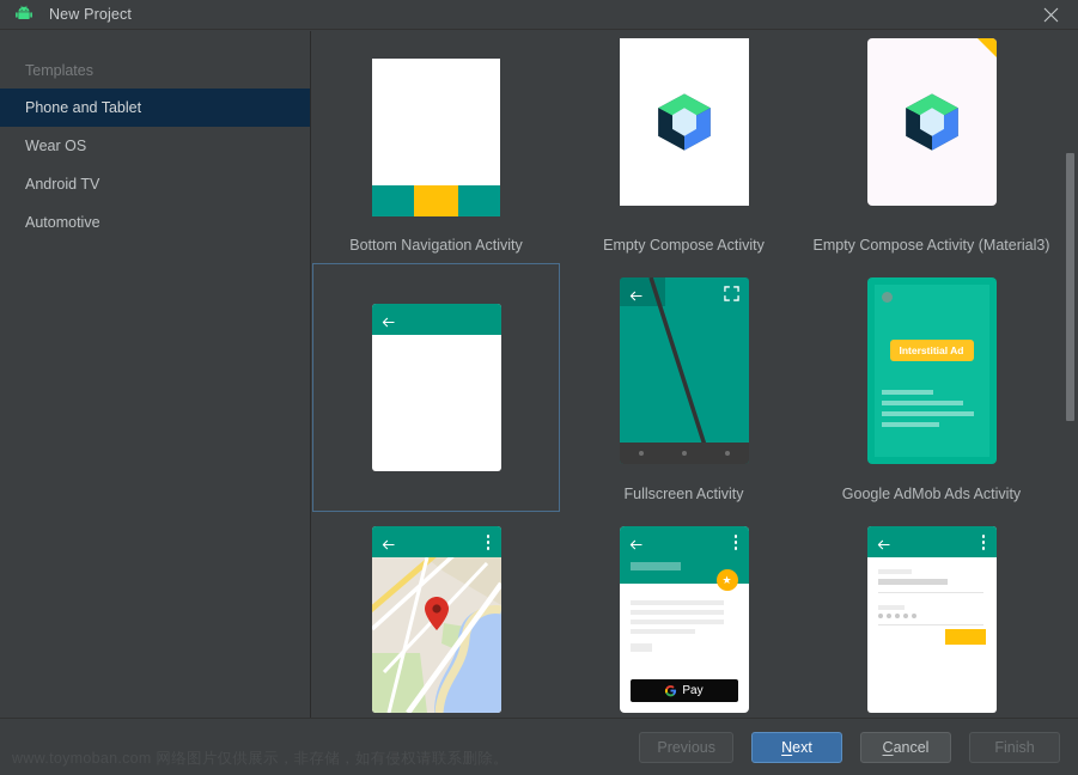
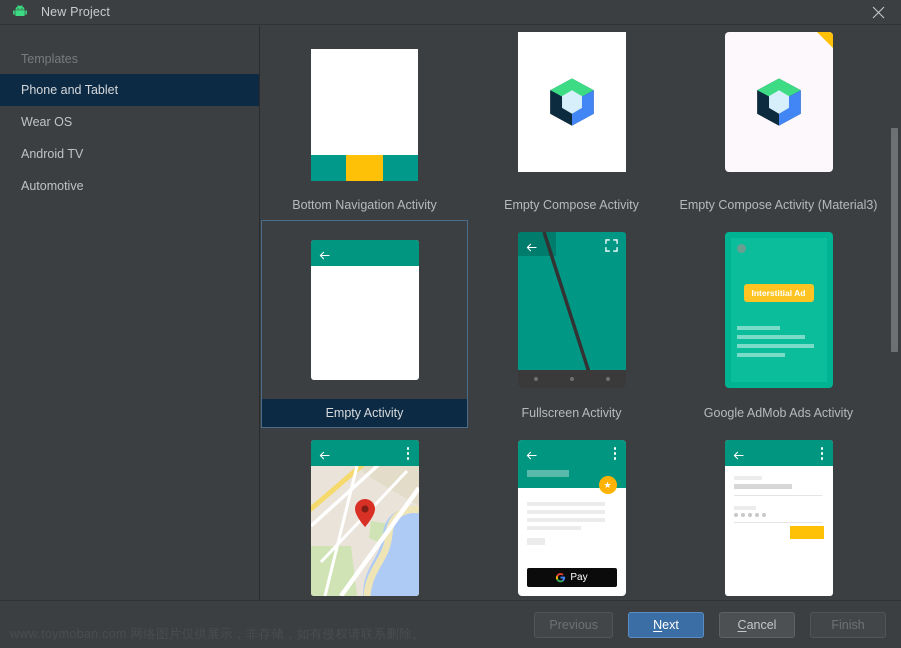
  New Project
  Templates
  Phone and Tablet
  Wear OS
  Android TV
  Automotive
  Bottom Navigation Activity
  Empty Compose Activity
  Empty Compose Activity (Material3)
+ Empty Activity
  Fullscreen Activity
  Interstitial Ad
  Google AdMob Ads Activity
  ★
  Pay
  Previous
  Next
  Cancel
  Finish
